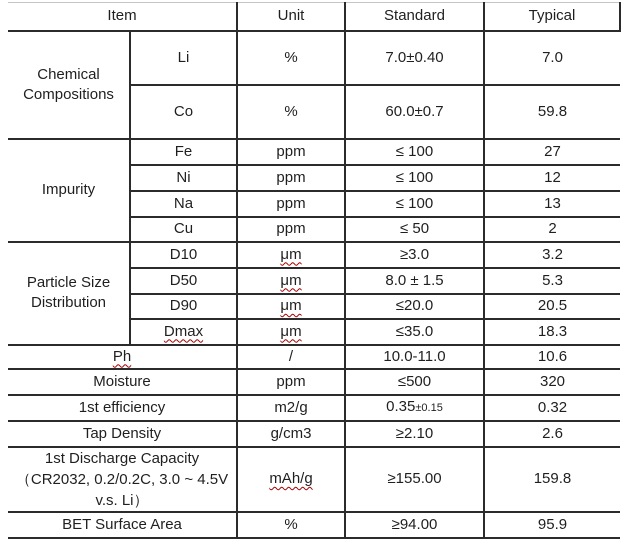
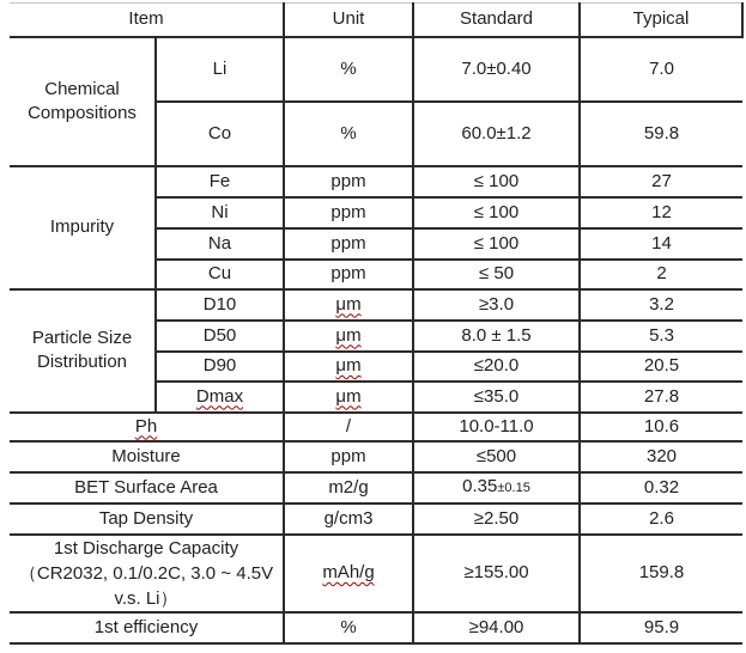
  Item	Unit	Standard	Typical
  Chemical Compositions	Li	%	7.0±0.40	7.0
- Co	%	60.0±0.7	59.8
+ Co	%	60.0±1.2	59.8
  Impurity	Fe	ppm	≤ 100	27
  Ni	ppm	≤ 100	12
- Na	ppm	≤ 100	13
+ Na	ppm	≤ 100	14
  Cu	ppm	≤ 50	2
  Particle Size Distribution	D10	μm	≥3.0	3.2
  D50	μm	8.0 ± 1.5	5.3
  D90	μm	≤20.0	20.5
- Dmax	μm	≤35.0	18.3
+ Dmax	μm	≤35.0	27.8
  Ph	/	10.0-11.0	10.6
  Moisture	ppm	≤500	320
- 1st efficiency	m2/g	0.35±0.15	0.32
+ BET Surface Area	m2/g	0.35±0.15	0.32
- Tap Density	g/cm3	≥2.10	2.6
+ Tap Density	g/cm3	≥2.50	2.6
- 1st Discharge Capacity （CR2032, 0.2/0.2C, 3.0 ~ 4.5V v.s. Li）	mAh/g	≥155.00	159.8
+ 1st Discharge Capacity （CR2032, 0.1/0.2C, 3.0 ~ 4.5V v.s. Li）	mAh/g	≥155.00	159.8
- BET Surface Area	%	≥94.00	95.9
+ 1st efficiency	%	≥94.00	95.9
